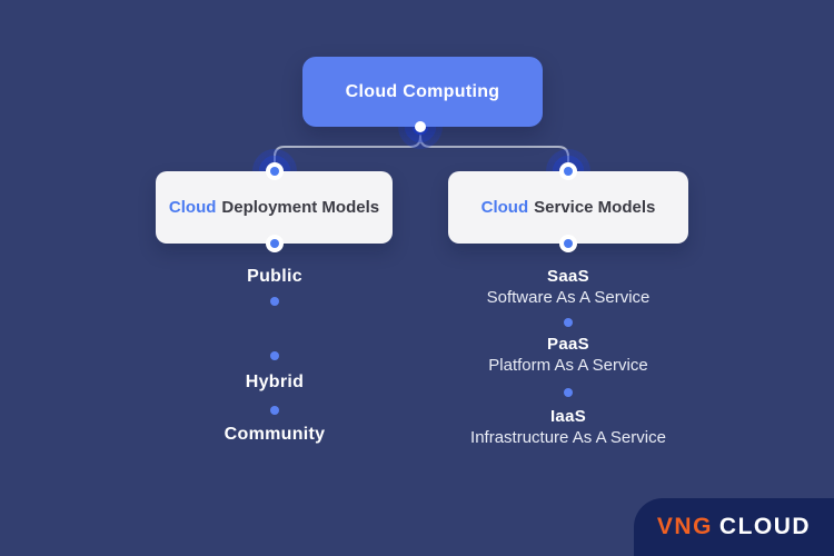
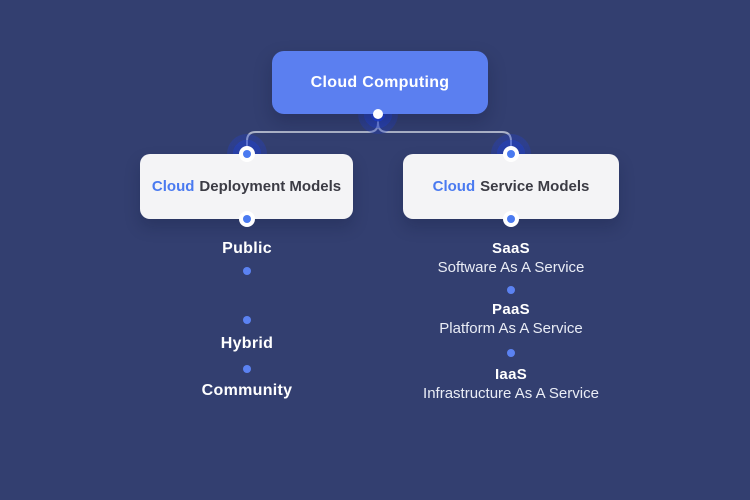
  Cloud Computing
  Cloud Deployment Models
  Cloud Service Models
  Public
  Hybrid
  Community
  SaaS
  Software As A Service
  PaaS
  Platform As A Service
  IaaS
  Infrastructure As A Service
- VNG
- CLOUD
